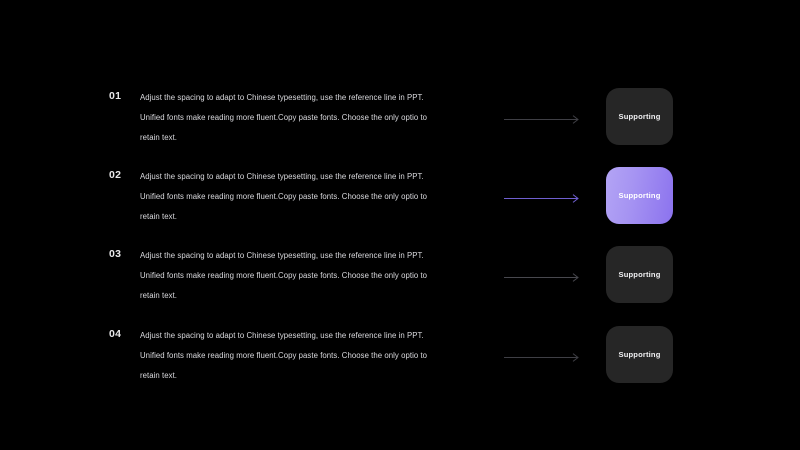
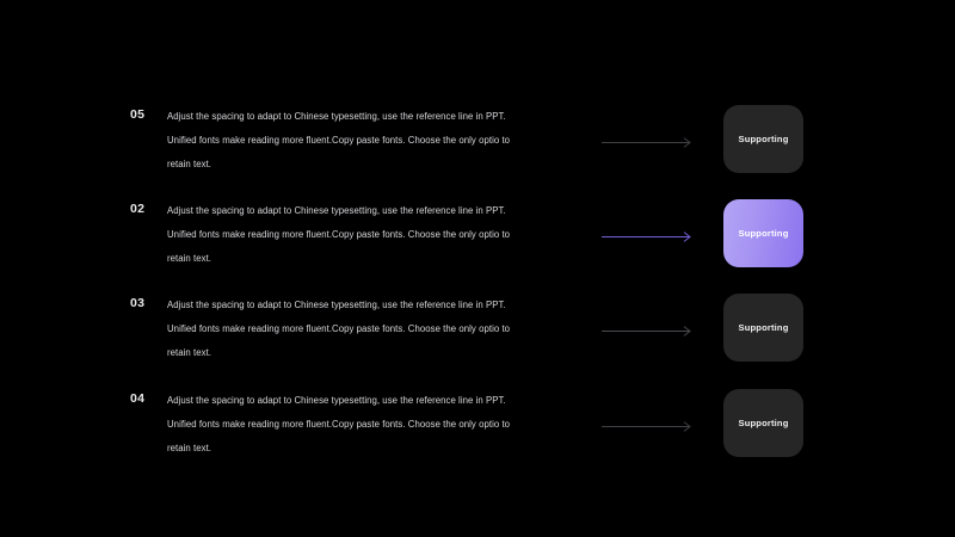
- 01
+ 05
  Adjust the spacing to adapt to Chinese typesetting, use the reference line in PPT.
  Unified fonts make reading more fluent.Copy paste fonts. Choose the only optio to
  retain text.
  Supporting
  02
  Adjust the spacing to adapt to Chinese typesetting, use the reference line in PPT.
  Unified fonts make reading more fluent.Copy paste fonts. Choose the only optio to
  retain text.
  Supporting
  03
  Adjust the spacing to adapt to Chinese typesetting, use the reference line in PPT.
  Unified fonts make reading more fluent.Copy paste fonts. Choose the only optio to
  retain text.
  Supporting
  04
  Adjust the spacing to adapt to Chinese typesetting, use the reference line in PPT.
  Unified fonts make reading more fluent.Copy paste fonts. Choose the only optio to
  retain text.
  Supporting
